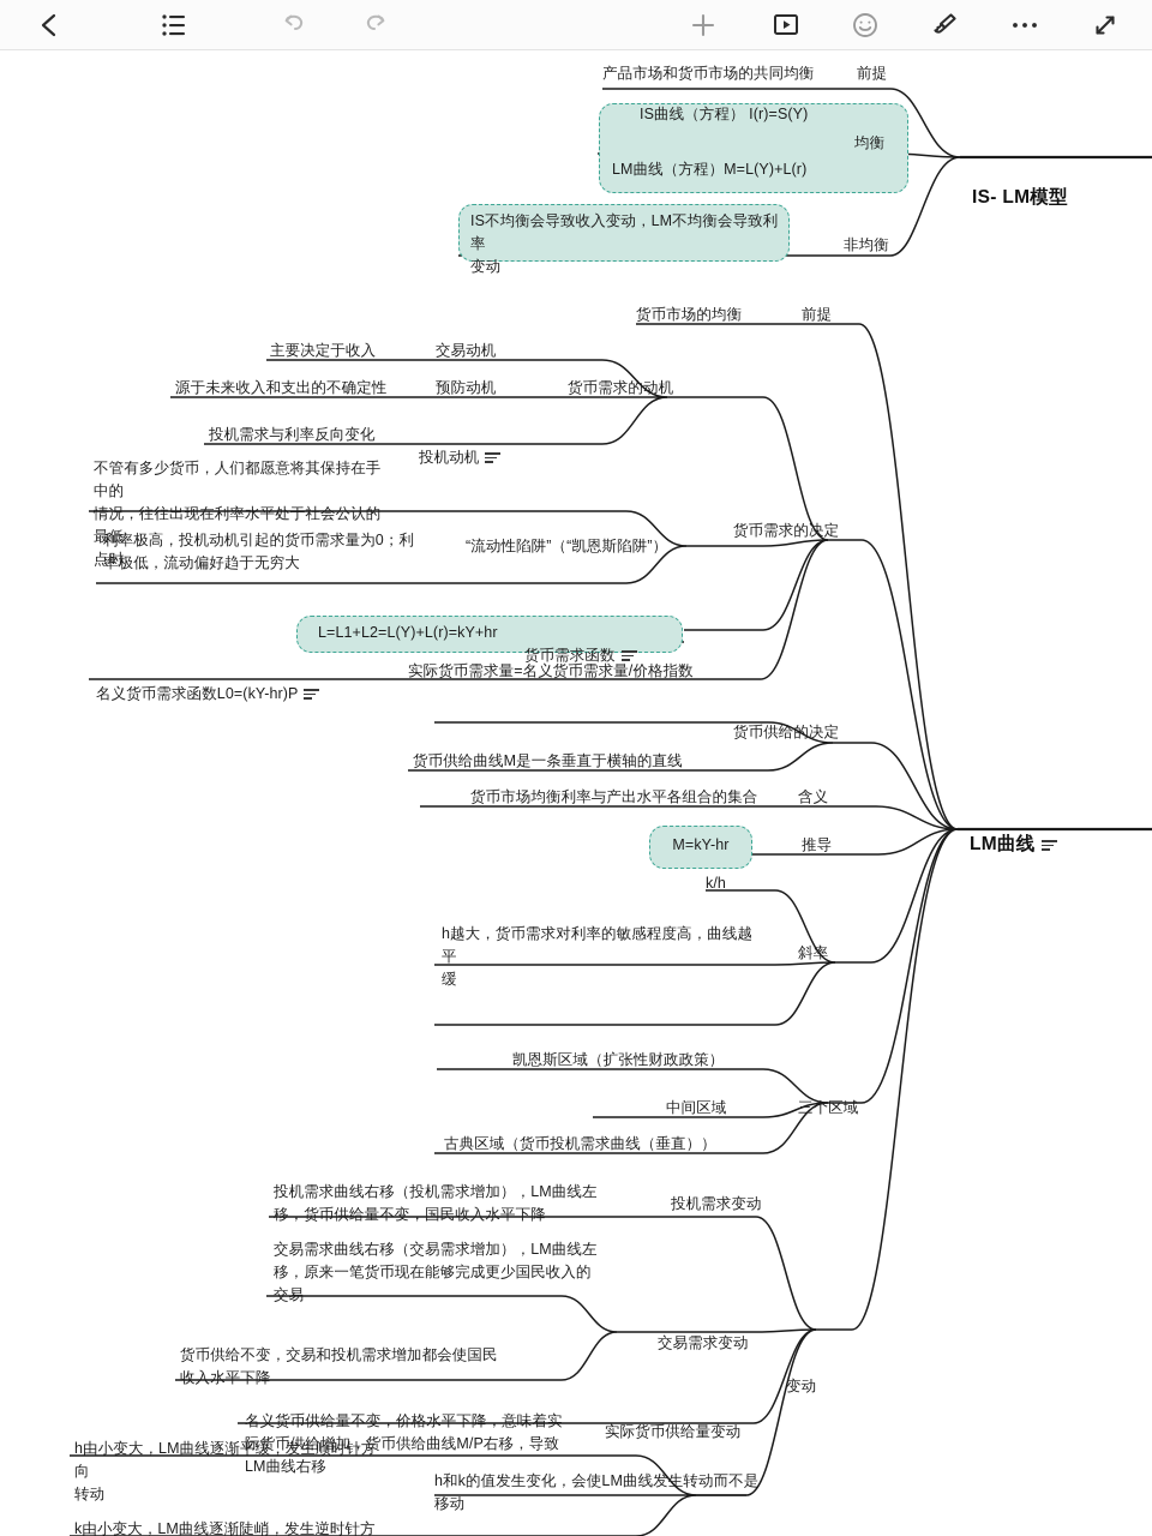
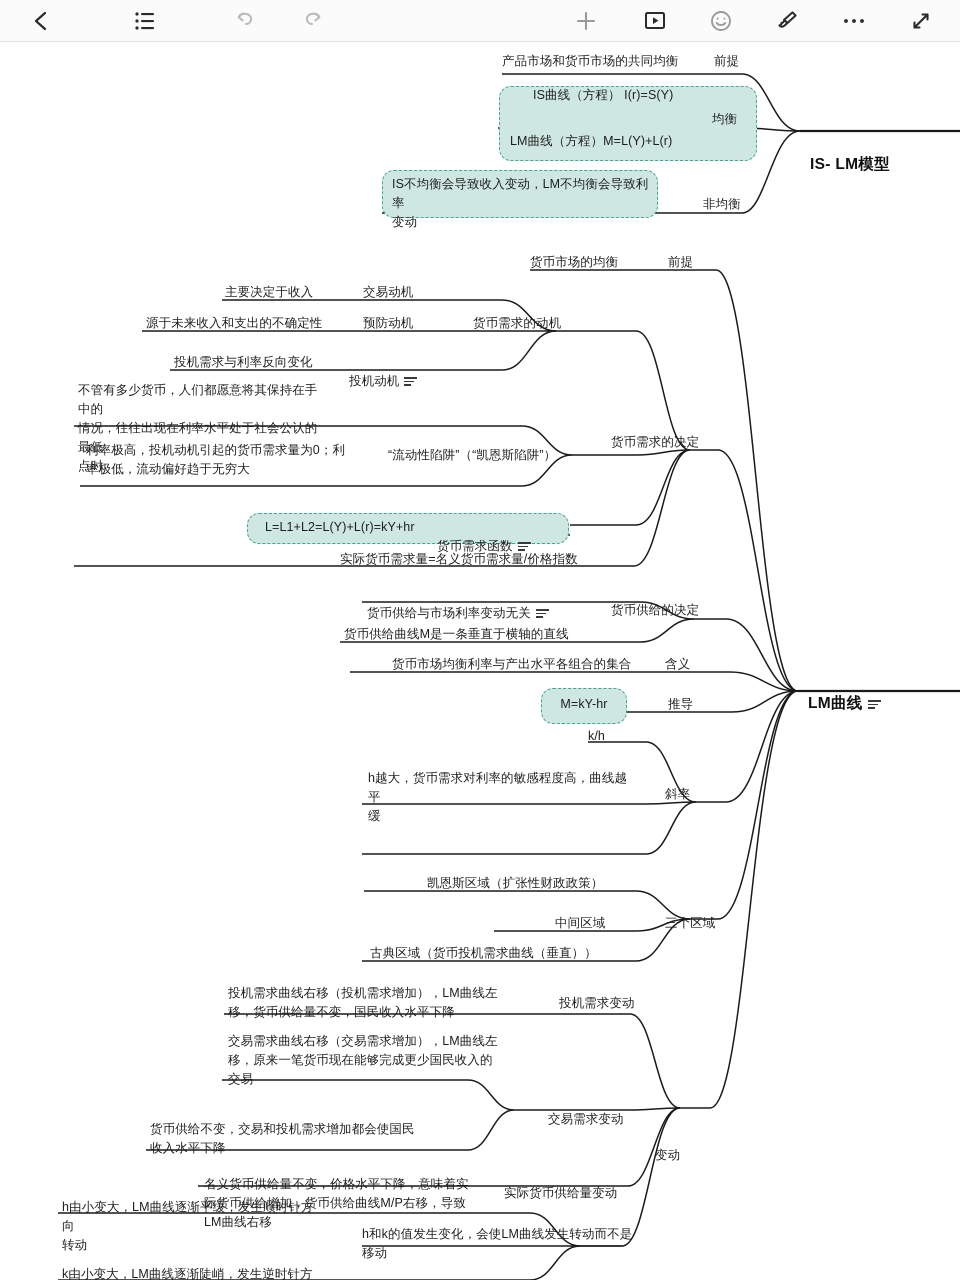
  IS- LM模型
  产品市场和货币市场的共同均衡
  前提
  IS曲线（方程） I(r)=S(Y)
  LM曲线（方程）M=L(Y)+L(r)
  均衡
  IS不均衡会导致收入变动，LM不均衡会导致利率
  变动
  非均衡
  LM曲线
  货币市场的均衡
  前提
  主要决定于收入
  交易动机
  源于未来收入和支出的不确定性
  预防动机
  投机需求与利率反向变化
  投机动机
  货币需求的动机
  货币需求的决定
  不管有多少货币，人们都愿意将其保持在手中的
  情况，往往出现在利率水平处于社会公认的最低
  点时
  利率极高，投机动机引起的货币需求量为0；利
  率极低，流动偏好趋于无穷大
  “流动性陷阱”（“凯恩斯陷阱”）
  L=L1+L2=L(Y)+L(r)=kY+hr
  货币需求函数
- 名义货币需求函数L0=(kY-hr)P
  实际货币需求量=名义货币需求量/价格指数
+ 货币供给与市场利率变动无关
  货币供给曲线M是一条垂直于横轴的直线
  货币供给的决定
  货币市场均衡利率与产出水平各组合的集合
  含义
  M=kY-hr
  推导
  k/h
  h越大，货币需求对利率的敏感程度高，曲线越平
  缓
  斜率
  凯恩斯区域（扩张性财政政策）
  中间区域
  古典区域（货币投机需求曲线（垂直））
  三个区域
  投机需求曲线右移（投机需求增加），LM曲线左
  移，货币供给量不变，国民收入水平下降
  投机需求变动
  交易需求曲线右移（交易需求增加），LM曲线左
  移，原来一笔货币现在能够完成更少国民收入的
  交易
  货币供给不变，交易和投机需求增加都会使国民
  收入水平下降
  交易需求变动
  名义货币供给量不变，价格水平下降，意味着实
  际货币供给增加，货币供给曲线M/P右移，导致
  LM曲线右移
  实际货币供给量变动
  变动
  h由小变大，LM曲线逐渐平缓，发生顺时针方向
  转动
  k由小变大，LM曲线逐渐陡峭，发生逆时针方
  h和k的值发生变化，会使LM曲线发生转动而不是
  移动
